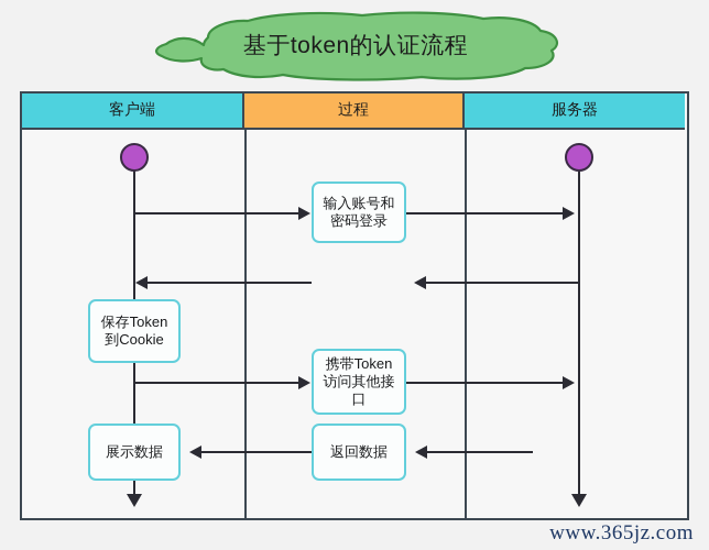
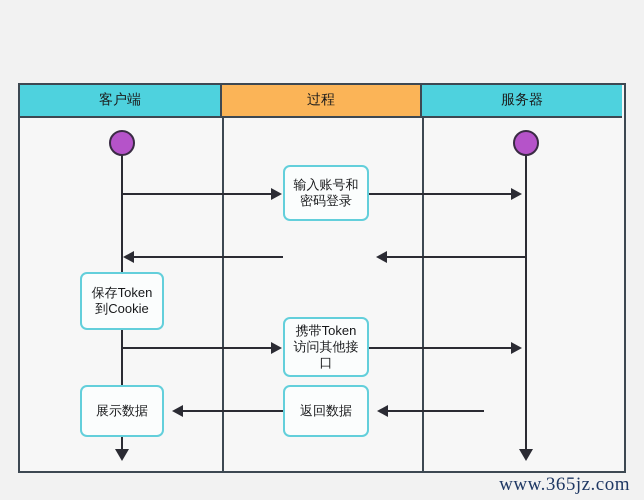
- 基于token的认证流程
  客户端
  过程
  服务器
  输入账号和
  密码登录
  保存Token
  到Cookie
  携带Token
  访问其他接
  口
  展示数据
  返回数据
  www.365jz.com
